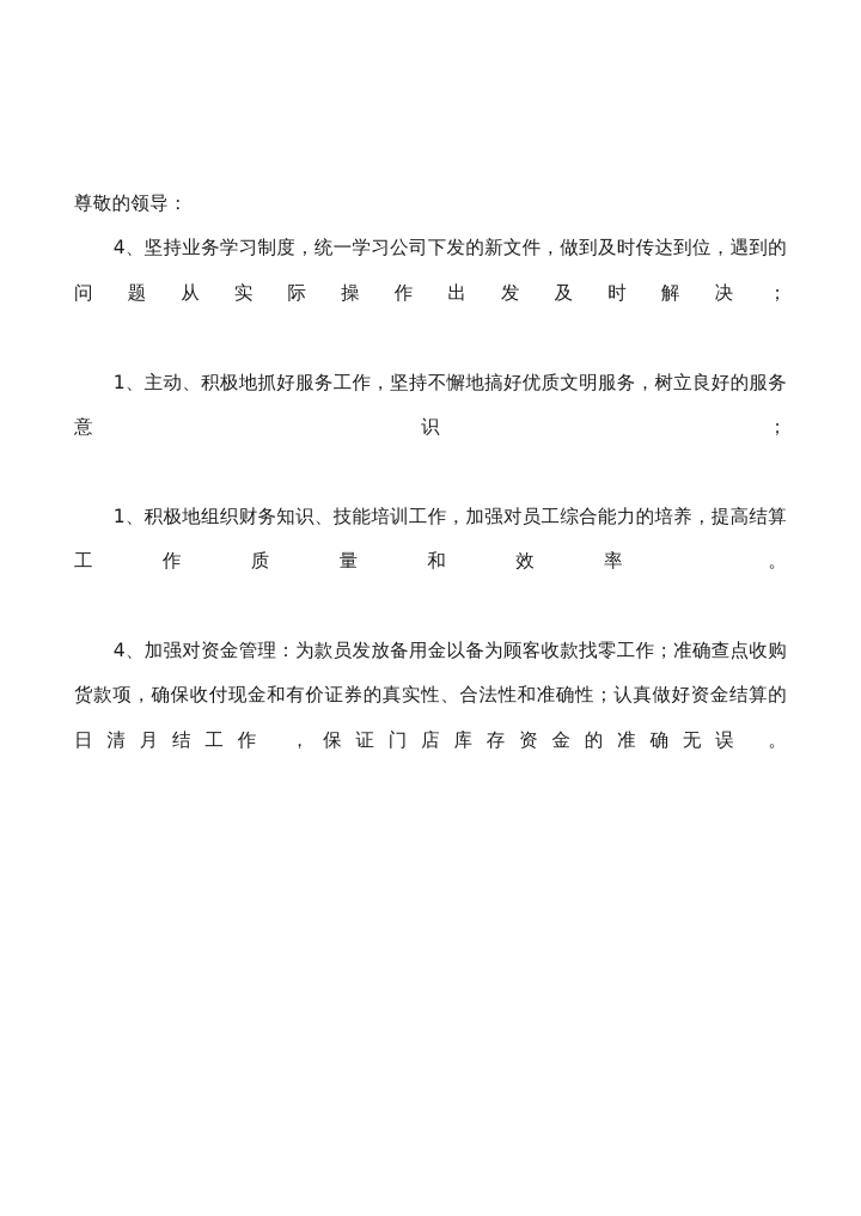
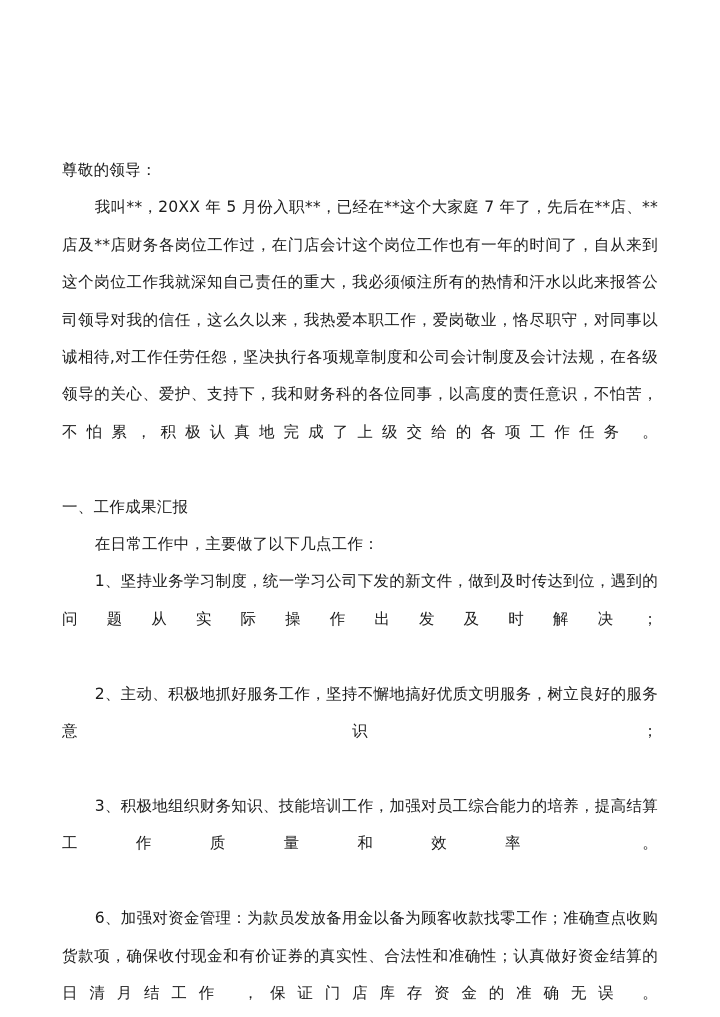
  尊敬的领导：
+ 我叫**，20XX 年 5 月份入职**，已经在**这个大家庭 7 年了，先后在**店、**店及**店财务各岗位工作过，在门店会计这个岗位工作也有一年的时间了，自从来到这个岗位工作我就深知自己责任的重大，我必须倾注所有的热情和汗水以此来报答公司领导对我的信任，这么久以来，我热爱本职工作，爱岗敬业，恪尽职守，对同事以诚相待,对工作任劳任怨，坚决执行各项规章制度和公司会计制度及会计法规，在各级领导的关心、爱护、支持下，我和财务科的各位同事，以高度的责任意识，不怕苦，不怕累，积极认真地完成了上级交给的各项工作任务 。
+ 一、工作成果汇报
+ 在日常工作中，主要做了以下几点工作：
- 4、坚持业务学习制度，统一学习公司下发的新文件，做到及时传达到位，遇到的问题从实际操作出发及时解决；
+ 1、坚持业务学习制度，统一学习公司下发的新文件，做到及时传达到位，遇到的问题从实际操作出发及时解决；
- 1、主动、积极地抓好服务工作，坚持不懈地搞好优质文明服务，树立良好的服务意识；
+ 2、主动、积极地抓好服务工作，坚持不懈地搞好优质文明服务，树立良好的服务意识；
- 1、积极地组织财务知识、技能培训工作，加强对员工综合能力的培养，提高结算工作质量和效率 。
+ 3、积极地组织财务知识、技能培训工作，加强对员工综合能力的培养，提高结算工作质量和效率 。
- 4、加强对资金管理：为款员发放备用金以备为顾客收款找零工作；准确查点收购货款项，确保收付现金和有价证券的真实性、合法性和准确性；认真做好资金结算的日清月结工作 ，保证门店库存资金的准确无误 。
+ 6、加强对资金管理：为款员发放备用金以备为顾客收款找零工作；准确查点收购货款项，确保收付现金和有价证券的真实性、合法性和准确性；认真做好资金结算的日清月结工作 ，保证门店库存资金的准确无误 。
